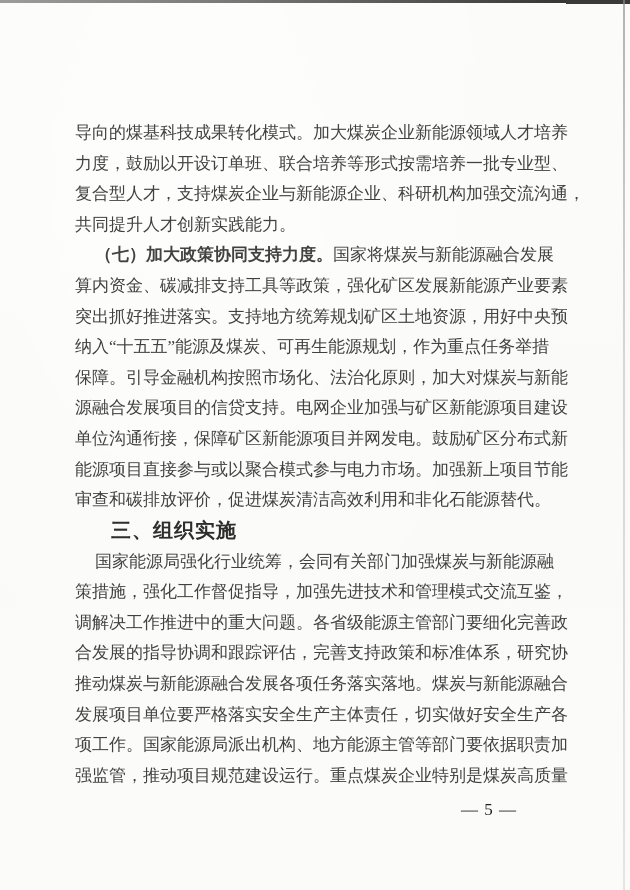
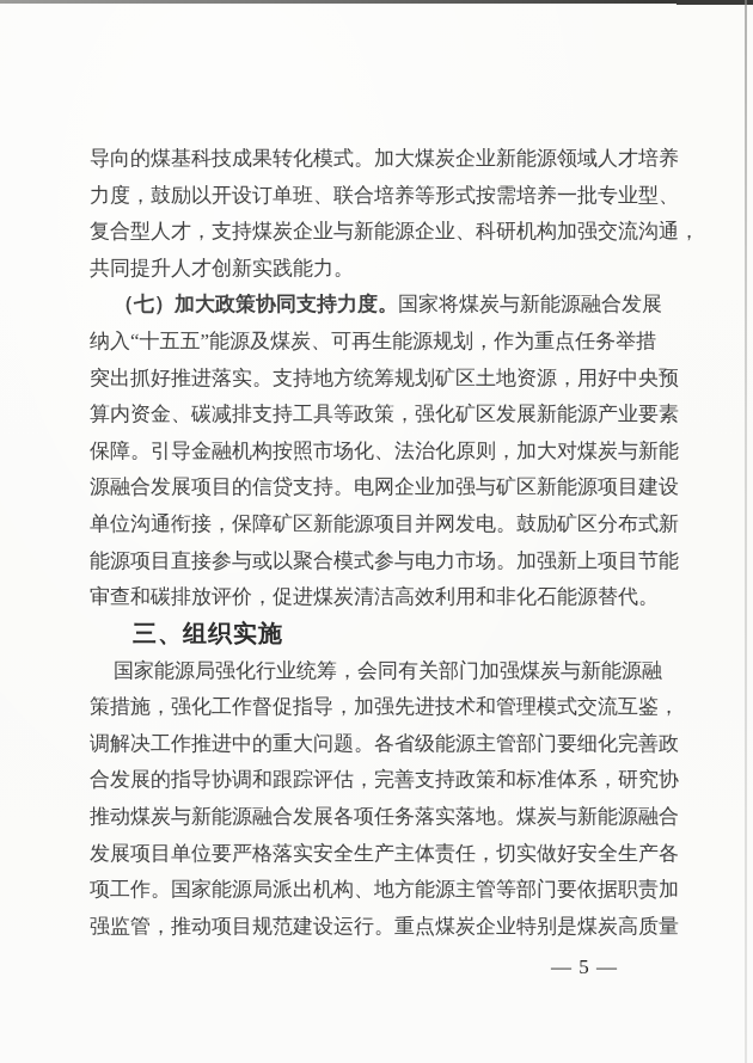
  导向的煤基科技成果转化模式。加大煤炭企业新能源领域人才培养
  力度，鼓励以开设订单班、联合培养等形式按需培养一批专业型、
  复合型人才，支持煤炭企业与新能源企业、科研机构加强交流沟通，
  共同提升人才创新实践能力。
  （七）加大政策协同支持力度。国家将煤炭与新能源融合发展
- 算内资金、碳减排支持工具等政策，强化矿区发展新能源产业要素
+ 纳入“十五五”能源及煤炭、可再生能源规划，作为重点任务举措
  突出抓好推进落实。支持地方统筹规划矿区土地资源，用好中央预
- 纳入“十五五”能源及煤炭、可再生能源规划，作为重点任务举措
+ 算内资金、碳减排支持工具等政策，强化矿区发展新能源产业要素
  保障。引导金融机构按照市场化、法治化原则，加大对煤炭与新能
  源融合发展项目的信贷支持。电网企业加强与矿区新能源项目建设
  单位沟通衔接，保障矿区新能源项目并网发电。鼓励矿区分布式新
  能源项目直接参与或以聚合模式参与电力市场。加强新上项目节能
  审查和碳排放评价，促进煤炭清洁高效利用和非化石能源替代。
  三、组织实施
  国家能源局强化行业统筹，会同有关部门加强煤炭与新能源融
  策措施，强化工作督促指导，加强先进技术和管理模式交流互鉴，
  调解决工作推进中的重大问题。各省级能源主管部门要细化完善政
  合发展的指导协调和跟踪评估，完善支持政策和标准体系，研究协
  推动煤炭与新能源融合发展各项任务落实落地。煤炭与新能源融合
  发展项目单位要严格落实安全生产主体责任，切实做好安全生产各
  项工作。国家能源局派出机构、地方能源主管等部门要依据职责加
  强监管，推动项目规范建设运行。重点煤炭企业特别是煤炭高质量
  — 5 —
